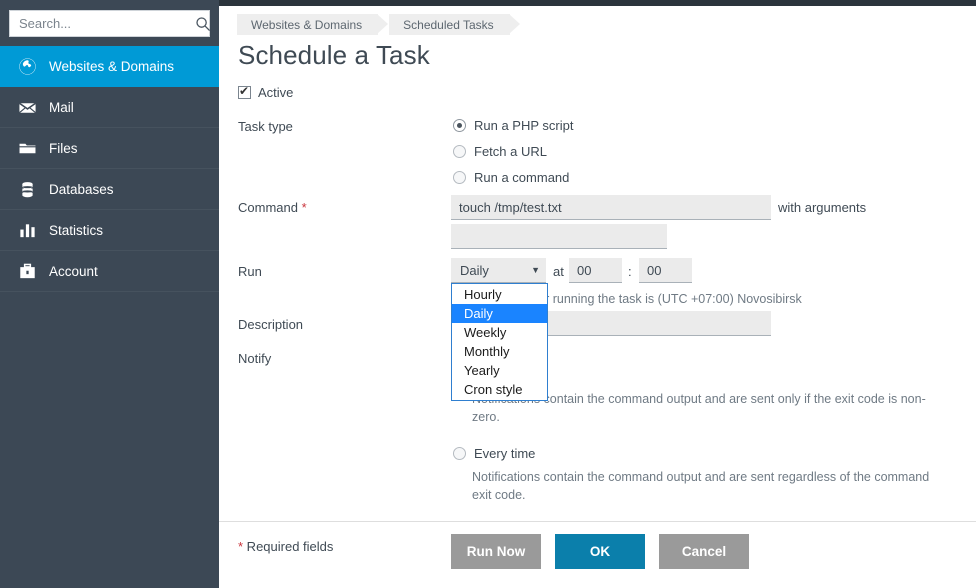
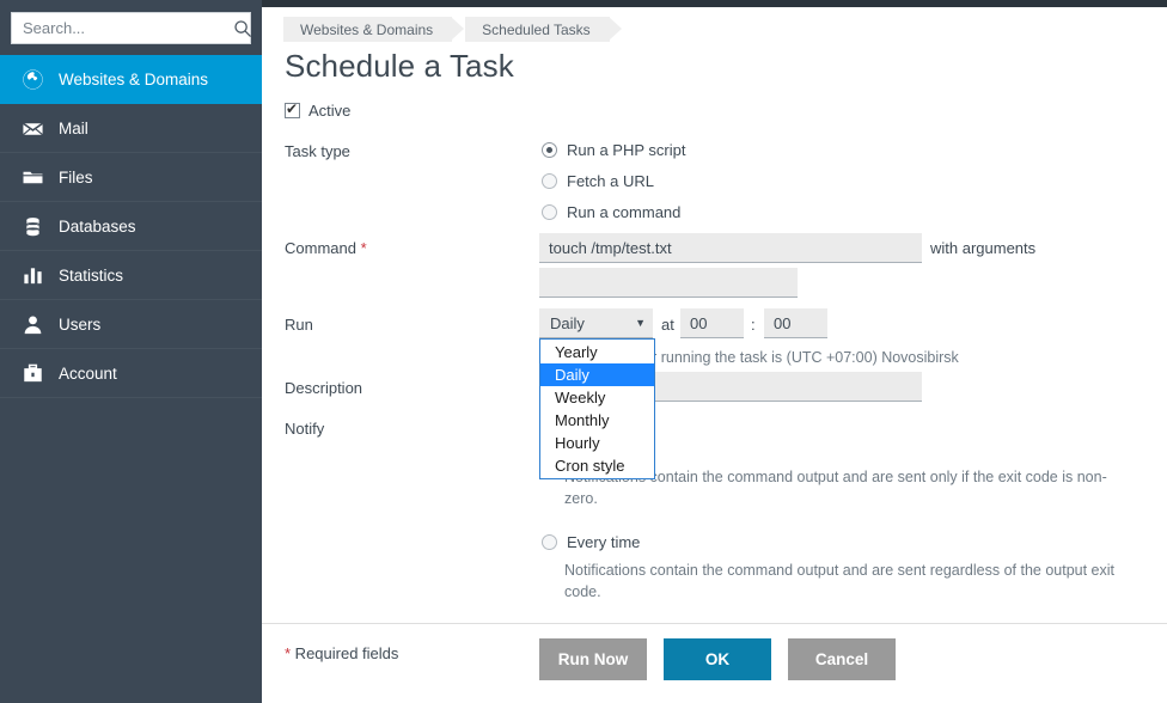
  Search...
  Websites & Domains
  Mail
  Files
  Databases
  Statistics
+ Users
  Account
  Websites & Domains
  Scheduled Tasks
  Schedule a Task
  Active
  Task type
  Run a PHP script
  Fetch a URL
  Run a command
  Command *
  touch /tmp/test.txt
  with arguments
  Run
  Daily
  ▼
  at
  00
  :
  00
  running the task is (UTC +07:00) Novosibirsk
  Description
  Notify
  ontain the command output and are sent only if the exit code is non-zero.
  Every time
- Notifications contain the command output and are sent regardless of the command exit code.
+ Notifications contain the command output and are sent regardless of the output exit code.
- Hourly
+ Yearly
  Daily
  Weekly
  Monthly
- Yearly
+ Hourly
  Cron style
  * Required fields
  Run Now
  OK
  Cancel
